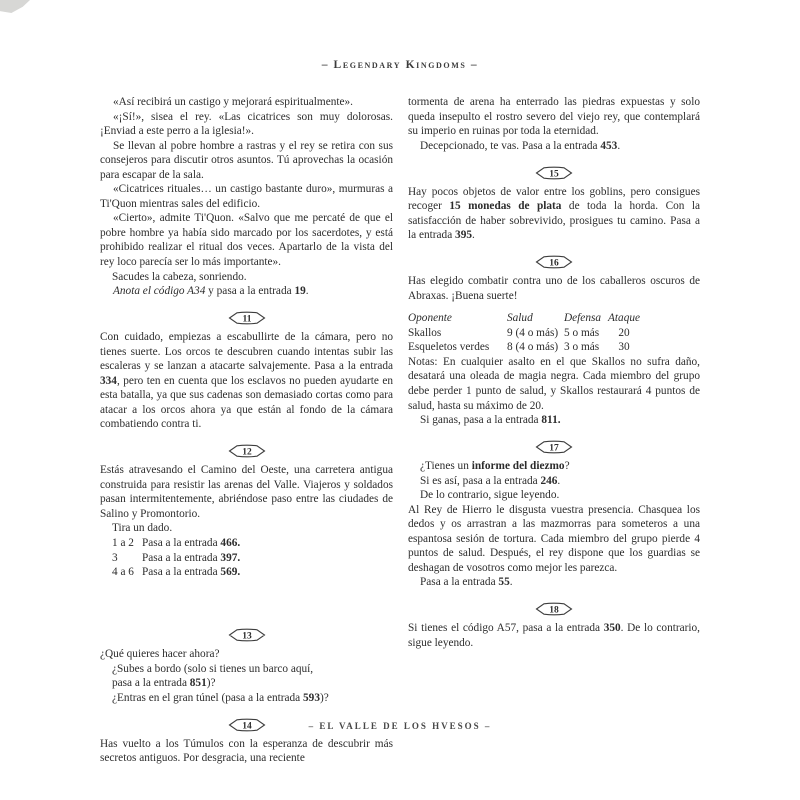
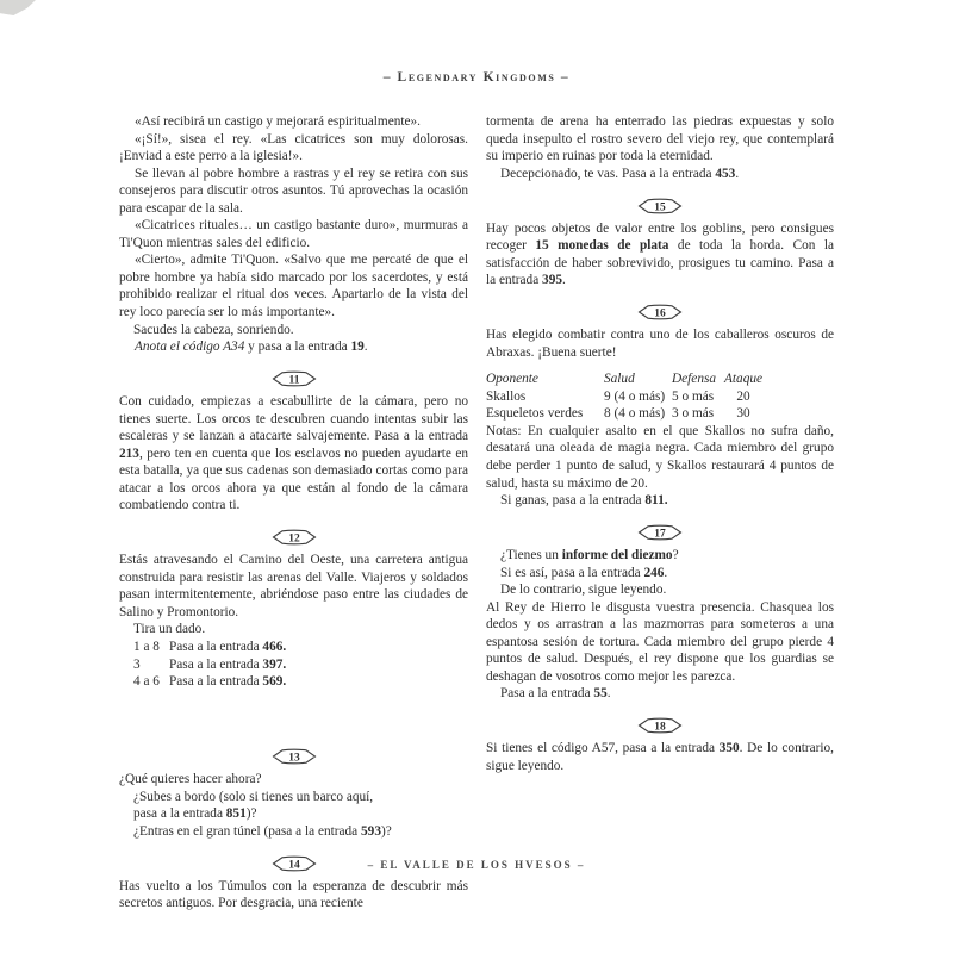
  – Legendary Kingdoms –
  «Así recibirá un castigo y mejorará espiritualmente».
  «¡Sí!», sisea el rey. «Las cicatrices son muy dolorosas. ¡Enviad a este perro a la iglesia!».
  Se llevan al pobre hombre a rastras y el rey se retira con sus consejeros para discutir otros asuntos. Tú aprovechas la ocasión para escapar de la sala.
  «Cicatrices rituales… un castigo bastante duro», murmuras a Ti'Quon mientras sales del edificio.
  «Cierto», admite Ti'Quon. «Salvo que me percaté de que el pobre hombre ya había sido marcado por los sacerdotes, y está prohibido realizar el ritual dos veces. Apartarlo de la vista del rey loco parecía ser lo más importante».
  Sacudes la cabeza, sonriendo.
  Anota el código A34 y pasa a la entrada 19.
  11
- Con cuidado, empiezas a escabullirte de la cámara, pero no tienes suerte. Los orcos te descubren cuando intentas subir las escaleras y se lanzan a atacarte salvajemente. Pasa a la entrada 334, pero ten en cuenta que los esclavos no pueden ayudarte en esta batalla, ya que sus cadenas son demasiado cortas como para atacar a los orcos ahora ya que están al fondo de la cámara combatiendo contra ti.
+ Con cuidado, empiezas a escabullirte de la cámara, pero no tienes suerte. Los orcos te descubren cuando intentas subir las escaleras y se lanzan a atacarte salvajemente. Pasa a la entrada 213, pero ten en cuenta que los esclavos no pueden ayudarte en esta batalla, ya que sus cadenas son demasiado cortas como para atacar a los orcos ahora ya que están al fondo de la cámara combatiendo contra ti.
  12
  Estás atravesando el Camino del Oeste, una carretera antigua construida para resistir las arenas del Valle. Viajeros y soldados pasan intermitentemente, abriéndose paso entre las ciudades de Salino y Promontorio.
  Tira un dado.
- 1 a 2 Pasa a la entrada 466.
+ 1 a 8 Pasa a la entrada 466.
  3 Pasa a la entrada 397.
  4 a 6 Pasa a la entrada 569.
  13
  ¿Qué quieres hacer ahora?
  ¿Subes a bordo (solo si tienes un barco aquí,
  pasa a la entrada 851)?
  ¿Entras en el gran túnel (pasa a la entrada 593)?
  14
  Has vuelto a los Túmulos con la esperanza de descubrir más secretos antiguos. Por desgracia, una reciente
  tormenta de arena ha enterrado las piedras expuestas y solo queda insepulto el rostro severo del viejo rey, que contemplará su imperio en ruinas por toda la eternidad.
  Decepcionado, te vas. Pasa a la entrada 453.
  15
  Hay pocos objetos de valor entre los goblins, pero consigues recoger 15 monedas de plata de toda la horda. Con la satisfacción de haber sobrevivido, prosigues tu camino. Pasa a la entrada 395.
  16
  Has elegido combatir contra uno de los caballeros oscuros de Abraxas. ¡Buena suerte!
  Oponente
  Salud
  Defensa
  Ataque
  Skallos
  9 (4 o más)
  5 o más
  20
  Esqueletos verdes
  8 (4 o más)
  3 o más
  30
  Notas: En cualquier asalto en el que Skallos no sufra daño, desatará una oleada de magia negra. Cada miembro del grupo debe perder 1 punto de salud, y Skallos restaurará 4 puntos de salud, hasta su máximo de 20.
  Si ganas, pasa a la entrada 811.
  17
  ¿Tienes un informe del diezmo?
  Si es así, pasa a la entrada 246.
  De lo contrario, sigue leyendo.
  Al Rey de Hierro le disgusta vuestra presencia. Chasquea los dedos y os arrastran a las mazmorras para someteros a una espantosa sesión de tortura. Cada miembro del grupo pierde 4 puntos de salud. Después, el rey dispone que los guardias se deshagan de vosotros como mejor les parezca.
  Pasa a la entrada 55.
  18
  Si tienes el código A57, pasa a la entrada 350. De lo contrario, sigue leyendo.
  – EL VALLE DE LOS HVESOS –
